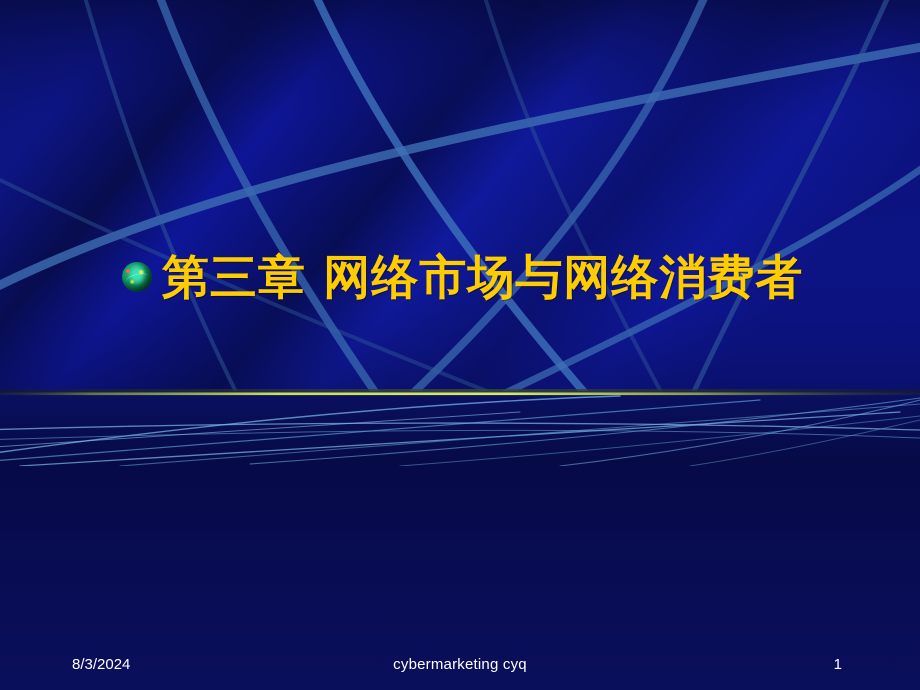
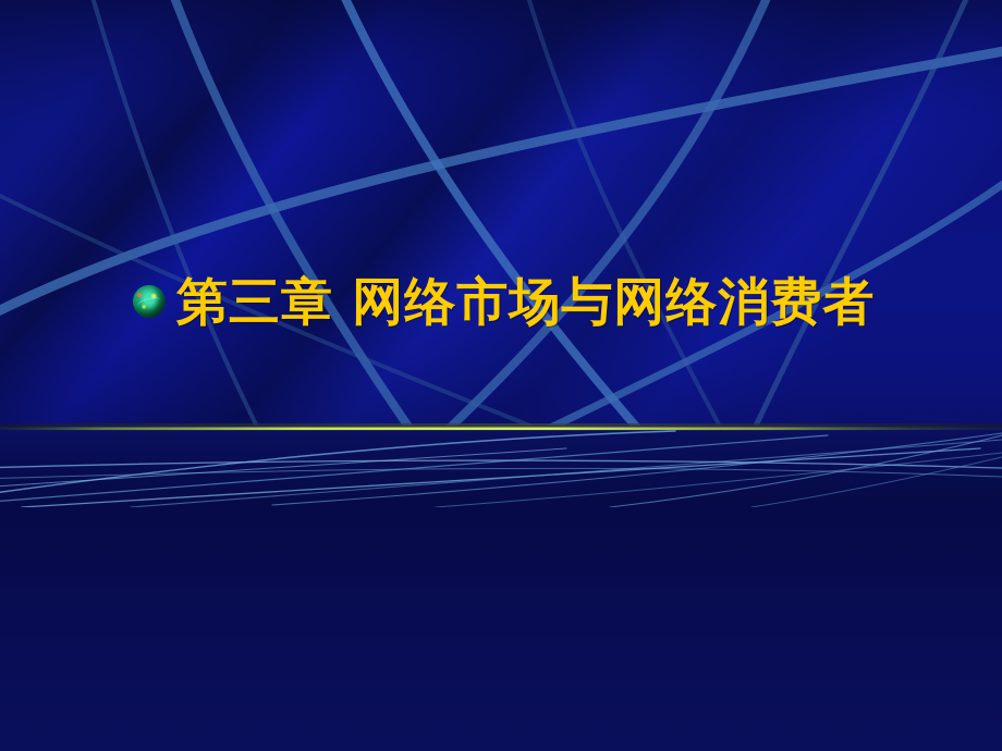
  第三章 网络市场与网络消费者
- 8/3/2024
- cybermarketing cyq
- 1
